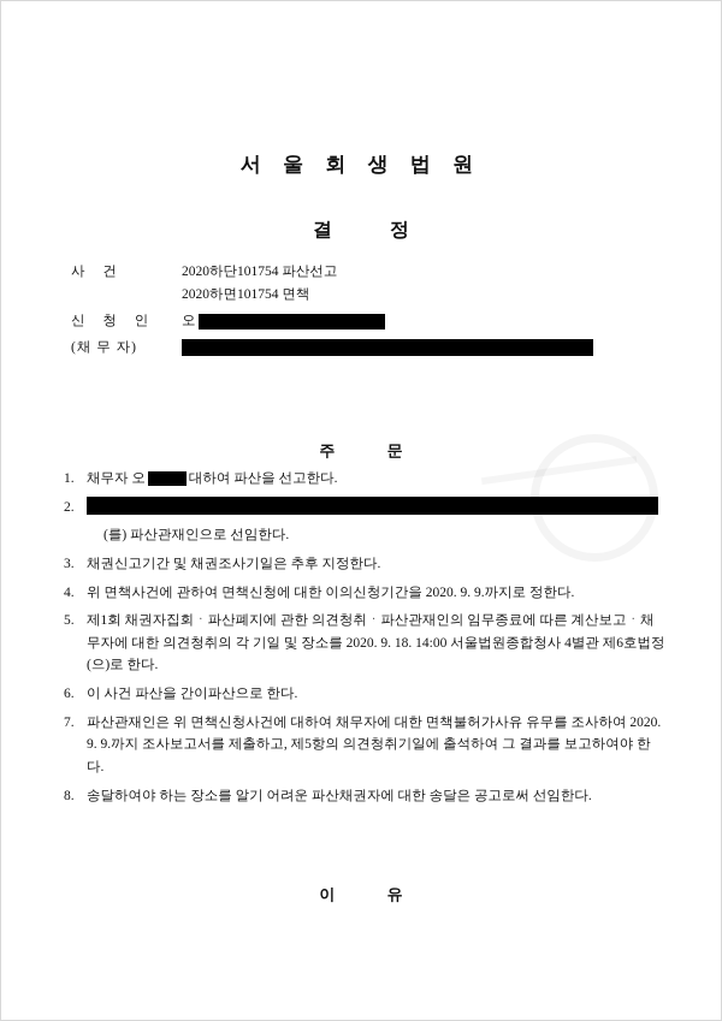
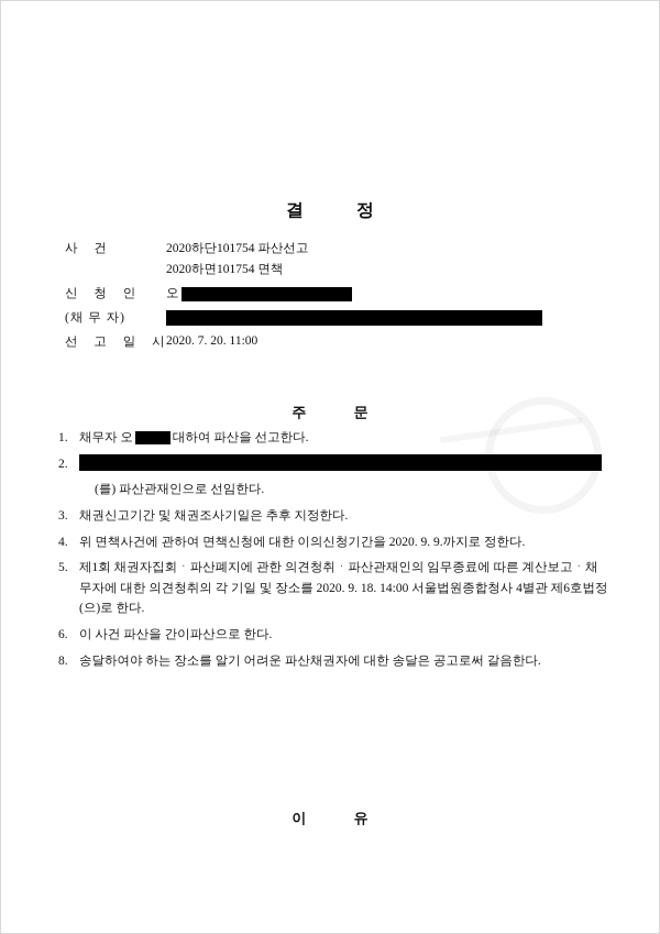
- 서 울 회 생 법 원
  결 정
  사 건
  2020하단101754 파산선고
  2020하면101754 면책
  신 청 인
  오
  (채 무 자)
+ 선 고 일 시
+ 2020. 7. 20. 11:00
  주 문
  1.
  채무자 오 대하여 파산을 선고한다.
  2.
  (를) 파산관재인으로 선임한다.
  3.
  채권신고기간 및 채권조사기일은 추후 지정한다.
  4.
  위 면책사건에 관하여 면책신청에 대한 이의신청기간을 2020. 9. 9.까지로 정한다.
  5.
  제1회 채권자집회ㆍ파산폐지에 관한 의견청취ㆍ파산관재인의 임무종료에 따른 계산보고ㆍ채무자에 대한 의견청취의 각 기일 및 장소를 2020. 9. 18. 14:00 서울법원종합청사 4별관 제6호법정(으)로 한다.
  6.
  이 사건 파산을 간이파산으로 한다.
- 7.
- 파산관재인은 위 면책신청사건에 대하여 채무자에 대한 면책불허가사유 유무를 조사하여 2020. 9. 9.까지 조사보고서를 제출하고, 제5항의 의견청취기일에 출석하여 그 결과를 보고하여야 한다.
  8.
- 송달하여야 하는 장소를 알기 어려운 파산채권자에 대한 송달은 공고로써 선임한다.
+ 송달하여야 하는 장소를 알기 어려운 파산채권자에 대한 송달은 공고로써 갈음한다.
  이 유
